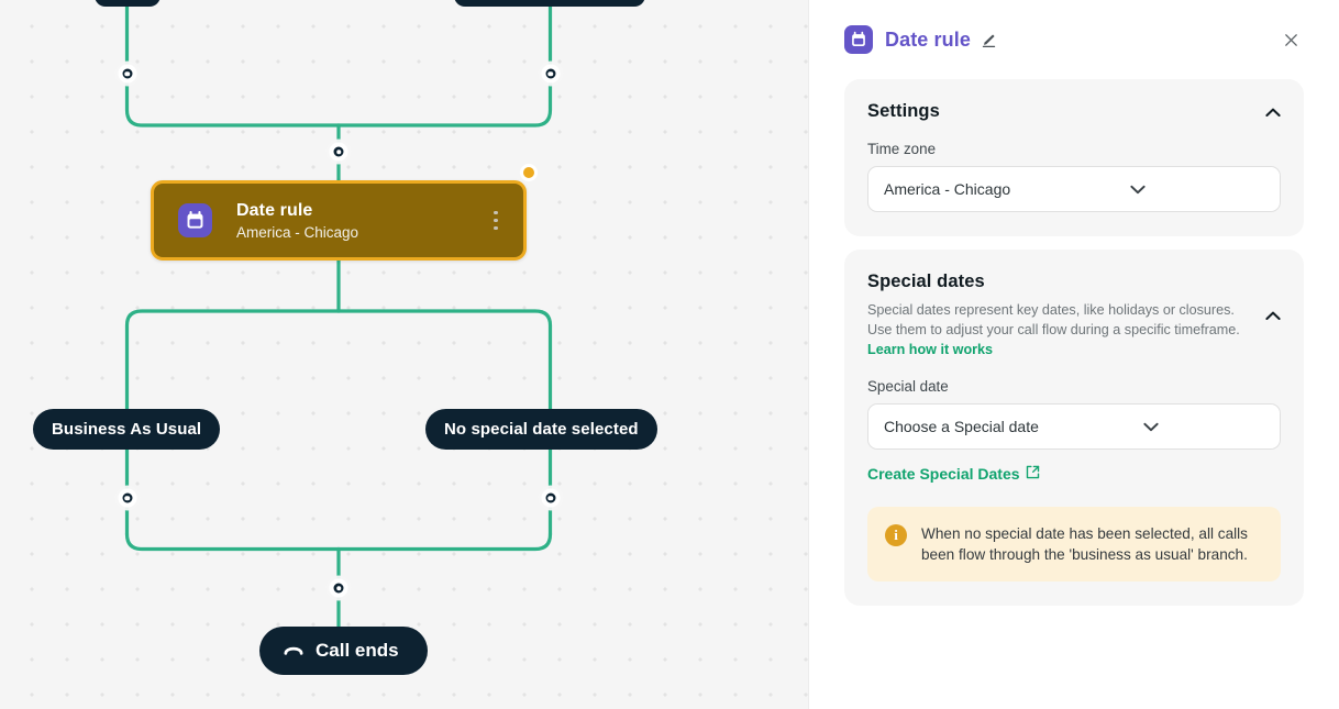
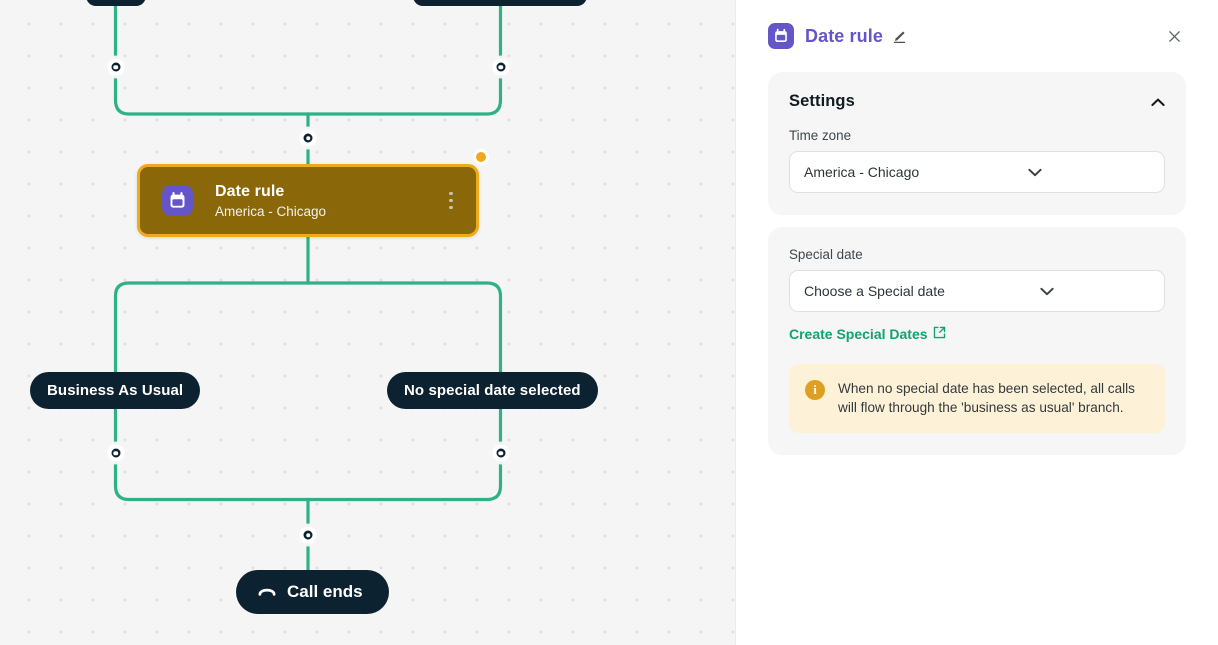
  Date rule
  America - Chicago
  Business As Usual
  No special date selected
  Call ends
  Date rule
  Settings
  Time zone
  America - Chicago
- Special dates
- Special dates represent key dates, like holidays or closures. Use them to adjust your call flow during a specific timeframe. Learn how it works
  Special date
  Choose a Special date
  Create Special Dates
  i
- When no special date has been selected, all calls been flow through the 'business as usual' branch.
+ When no special date has been selected, all calls will flow through the 'business as usual' branch.
